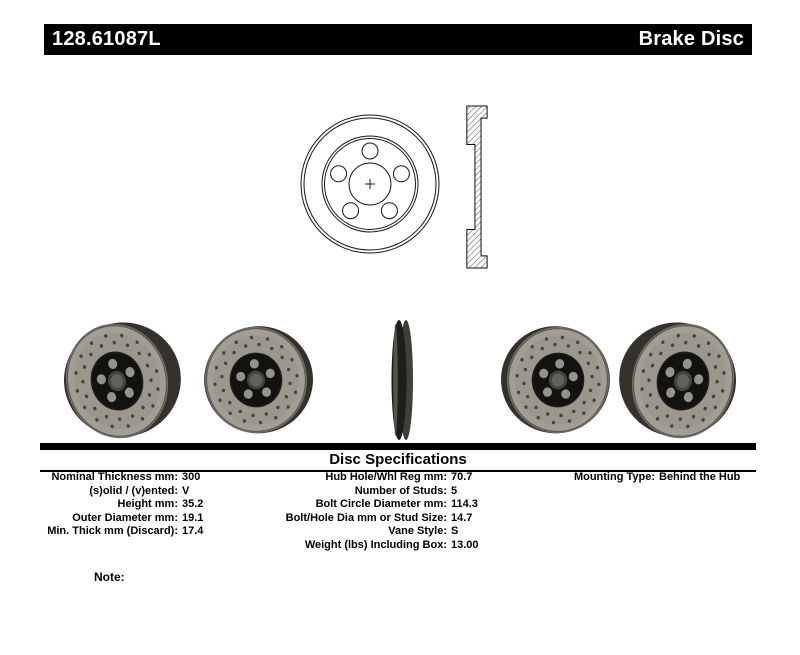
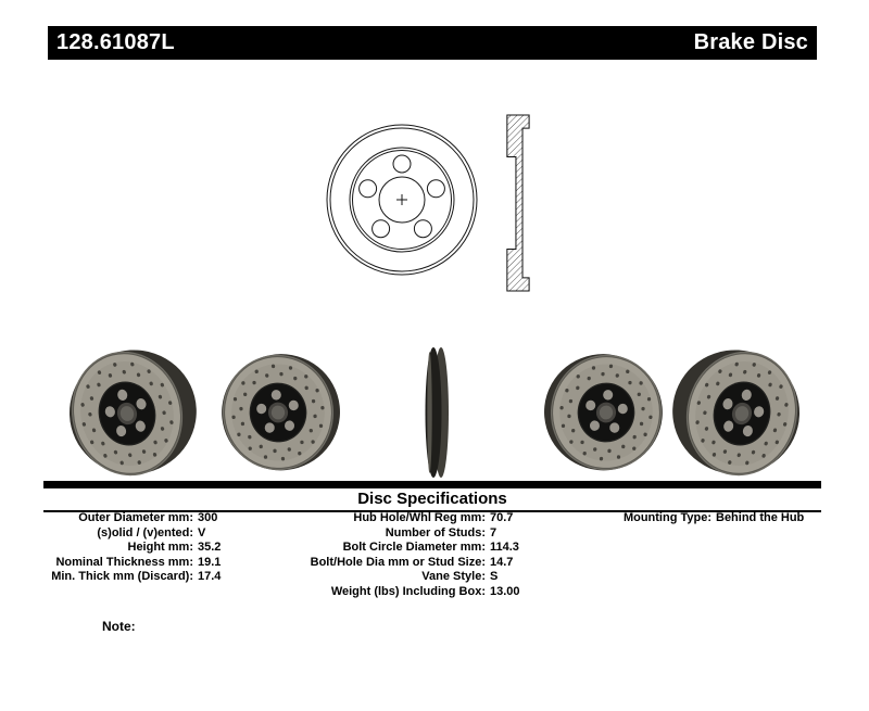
  128.61087L
  Brake Disc
  Disc Specifications
- Nominal Thickness mm:
+ Outer Diameter mm:
  300
  (s)olid / (v)ented:
  V
  Height mm:
  35.2
- Outer Diameter mm:
+ Nominal Thickness mm:
  19.1
  Min. Thick mm (Discard):
  17.4
  Hub Hole/Whl Reg mm:
  70.7
  Number of Studs:
- 5
+ 7
  Bolt Circle Diameter mm:
  114.3
  Bolt/Hole Dia mm or Stud Size:
  14.7
  Vane Style:
  S
  Weight (lbs) Including Box:
  13.00
  Mounting Type:
  Behind the Hub
  Note:
